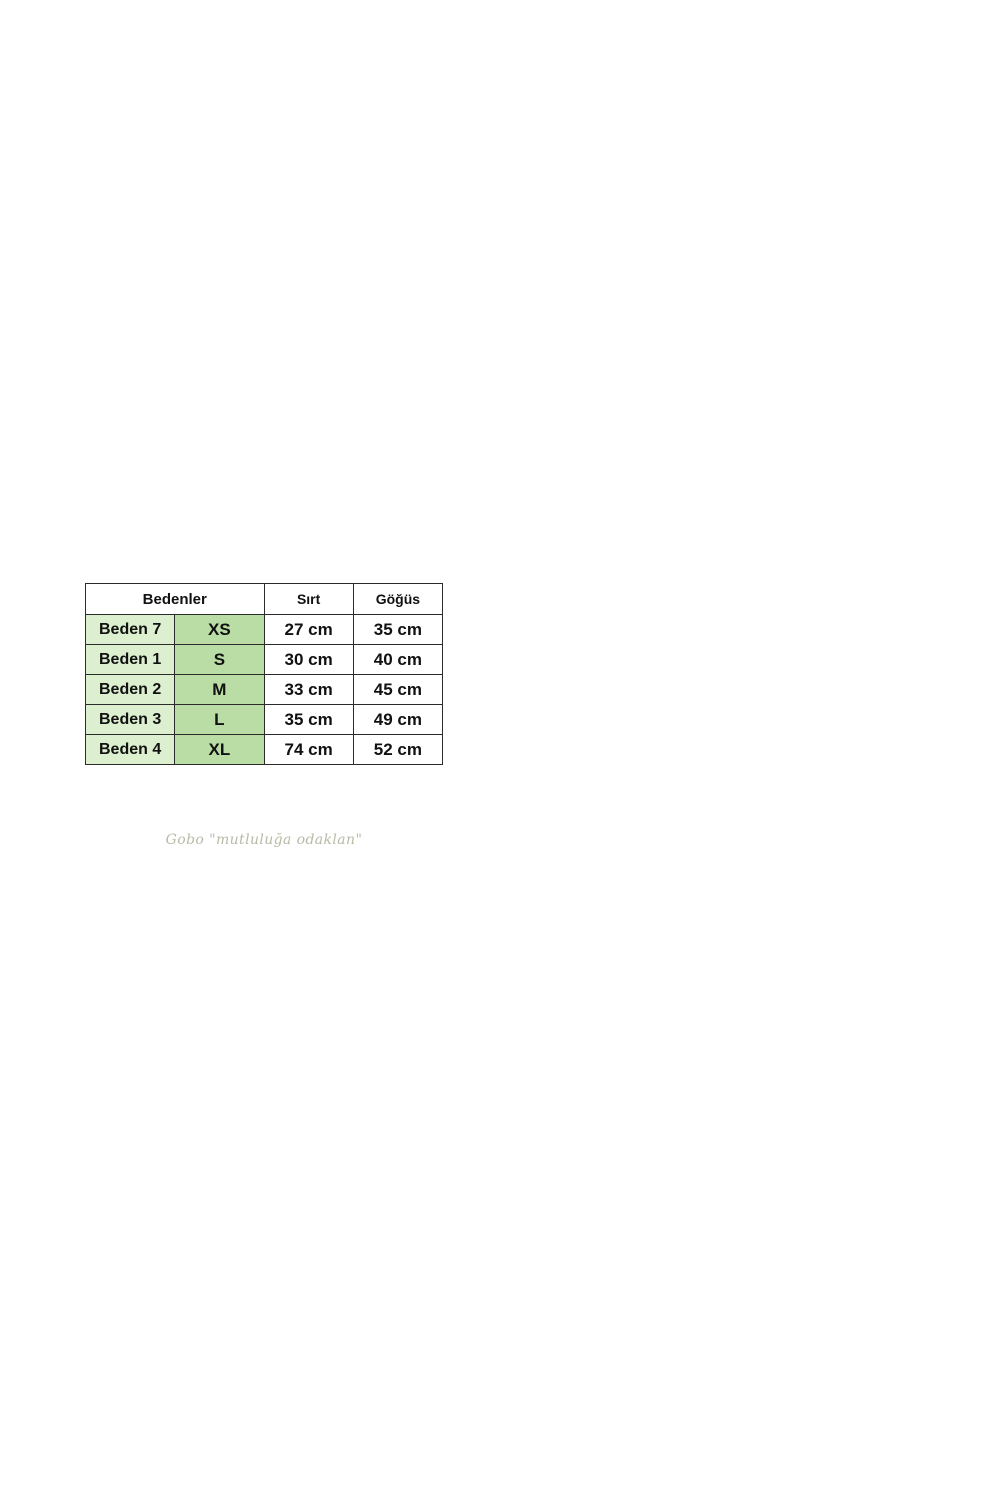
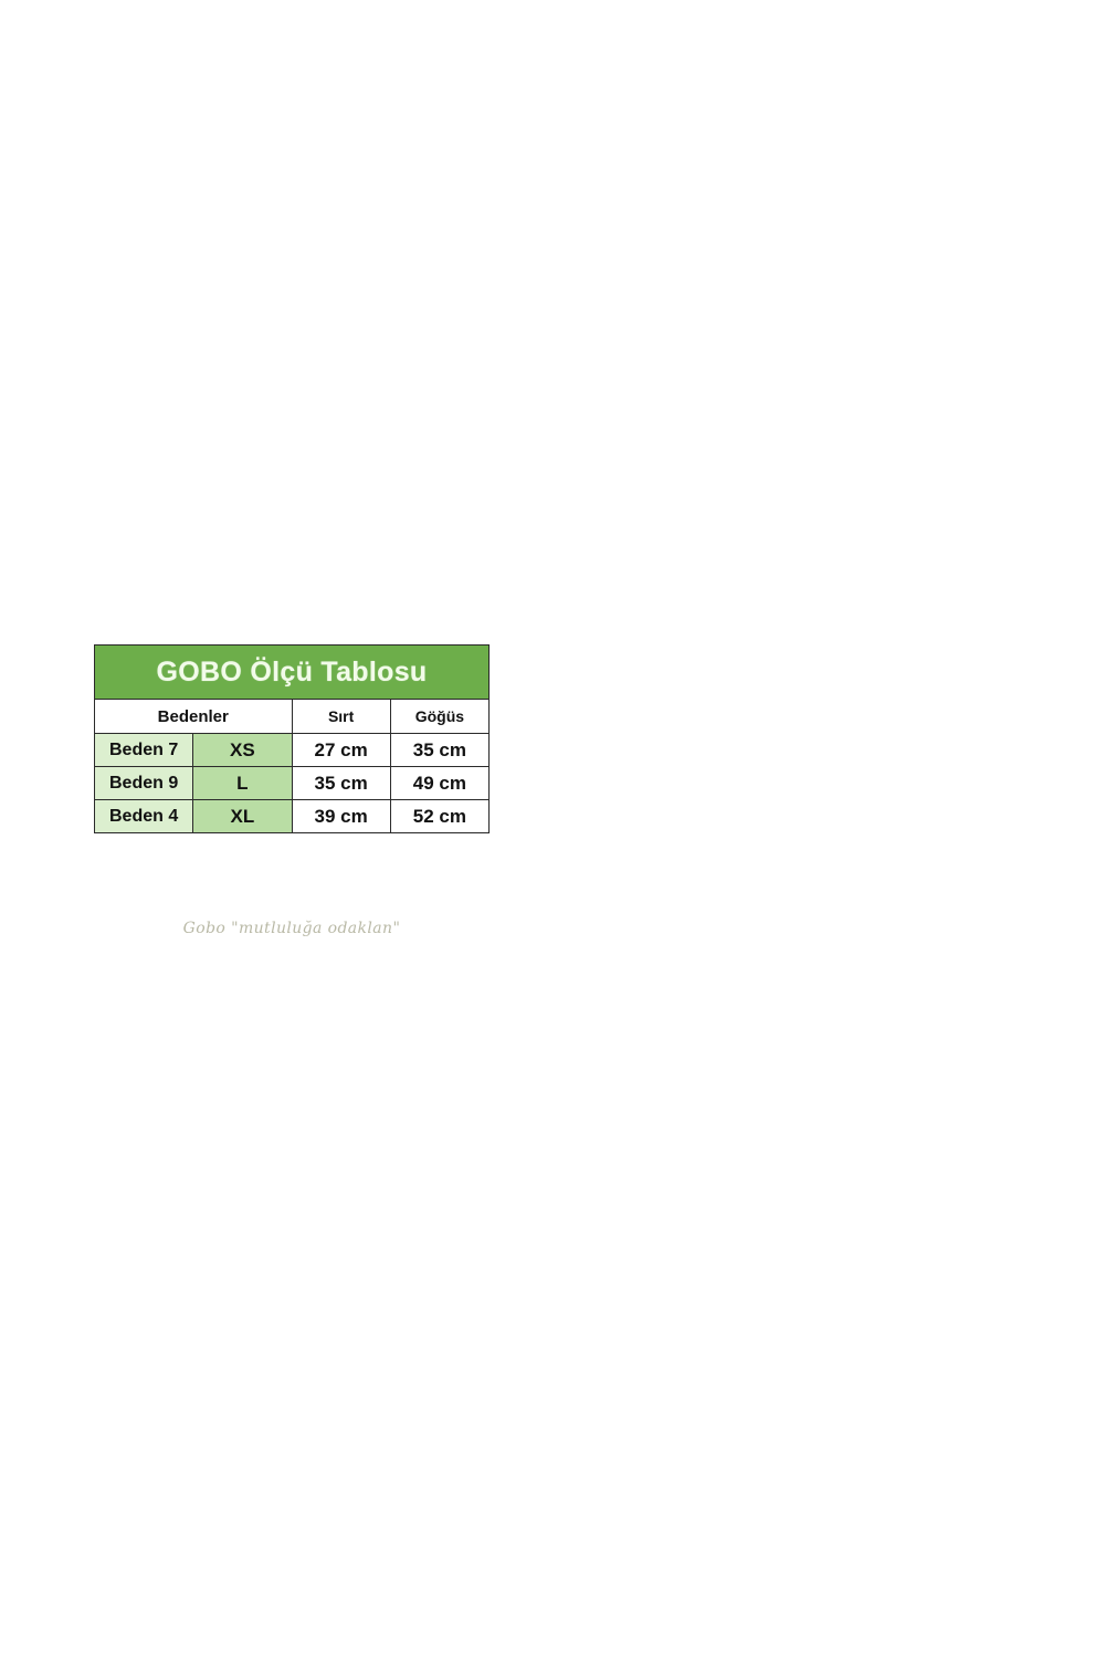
+ GOBO Ölçü Tablosu
  Bedenler	Sırt	Göğüs
  Beden 7	XS	27 cm	35 cm
- Beden 1	S	30 cm	40 cm
- Beden 2	M	33 cm	45 cm
- Beden 3	L	35 cm	49 cm
+ Beden 9	L	35 cm	49 cm
- Beden 4	XL	74 cm	52 cm
+ Beden 4	XL	39 cm	52 cm
  Gobo "mutluluğa odaklan"
